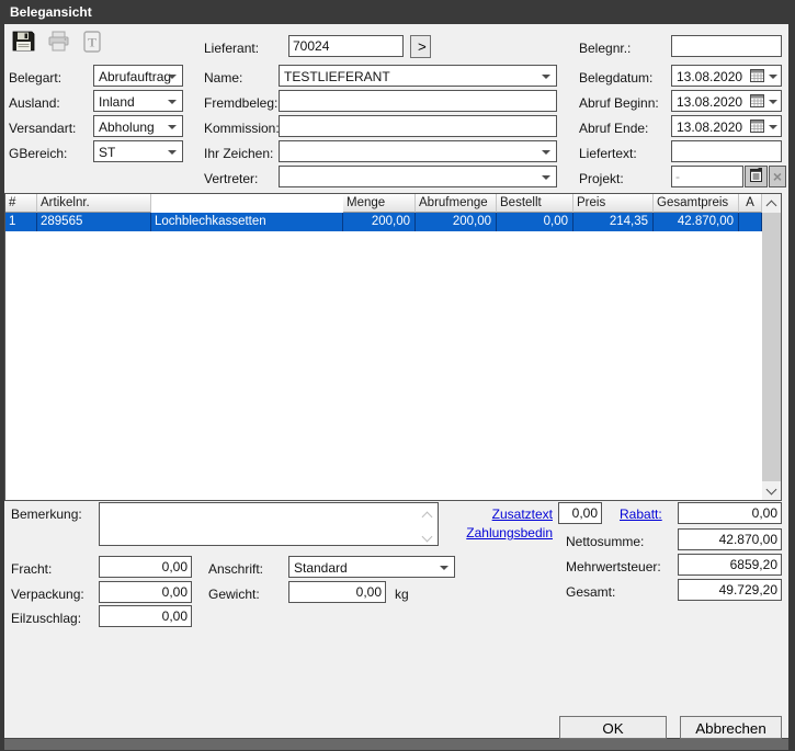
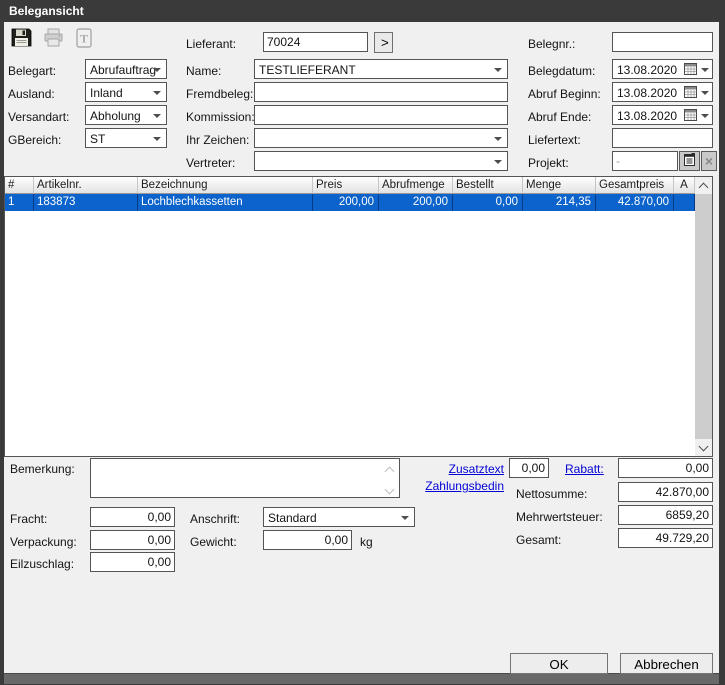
  Belegansicht
  T
  Lieferant:
  70024
  >
  Belegnr.:
  Belegart:
  Abrufauftrag
  Name:
  TESTLIEFERANT
  Belegdatum:
  13.08.2020
  Ausland:
  Inland
  Fremdbeleg:
  Abruf Beginn:
  13.08.2020
  Versandart:
  Abholung
  Kommission
  Abruf Ende:
  13.08.2020
  GBereich:
  ST
  Ihr Zeichen:
  Liefertext:
  Vertreter:
  Projekt:
  -
  ×
  #
  Artikelnr.
+ Bezeichnung
- Menge
+ Preis
  Abrufmenge
  Bestellt
- Preis
+ Menge
  Gesamtpreis
  A
  1
- 289565
+ 183873
  Lochblechkassetten
  200,00
  200,00
  0,00
  214,35
  42.870,00
  Bemerkung:
  Fracht:
  0,00
  Anschrift:
  Standard
  Verpackung:
  0,00
  Gewicht:
  0,00
  kg
  Eilzuschlag:
  0,00
  Zusatztext
  0,00
  Rabatt:
  0,00
  Zahlungsbedin
  Nettosumme:
  42.870,00
  Mehrwertsteuer:
  6859,20
  Gesamt:
  49.729,20
  OK
  Abbrechen
